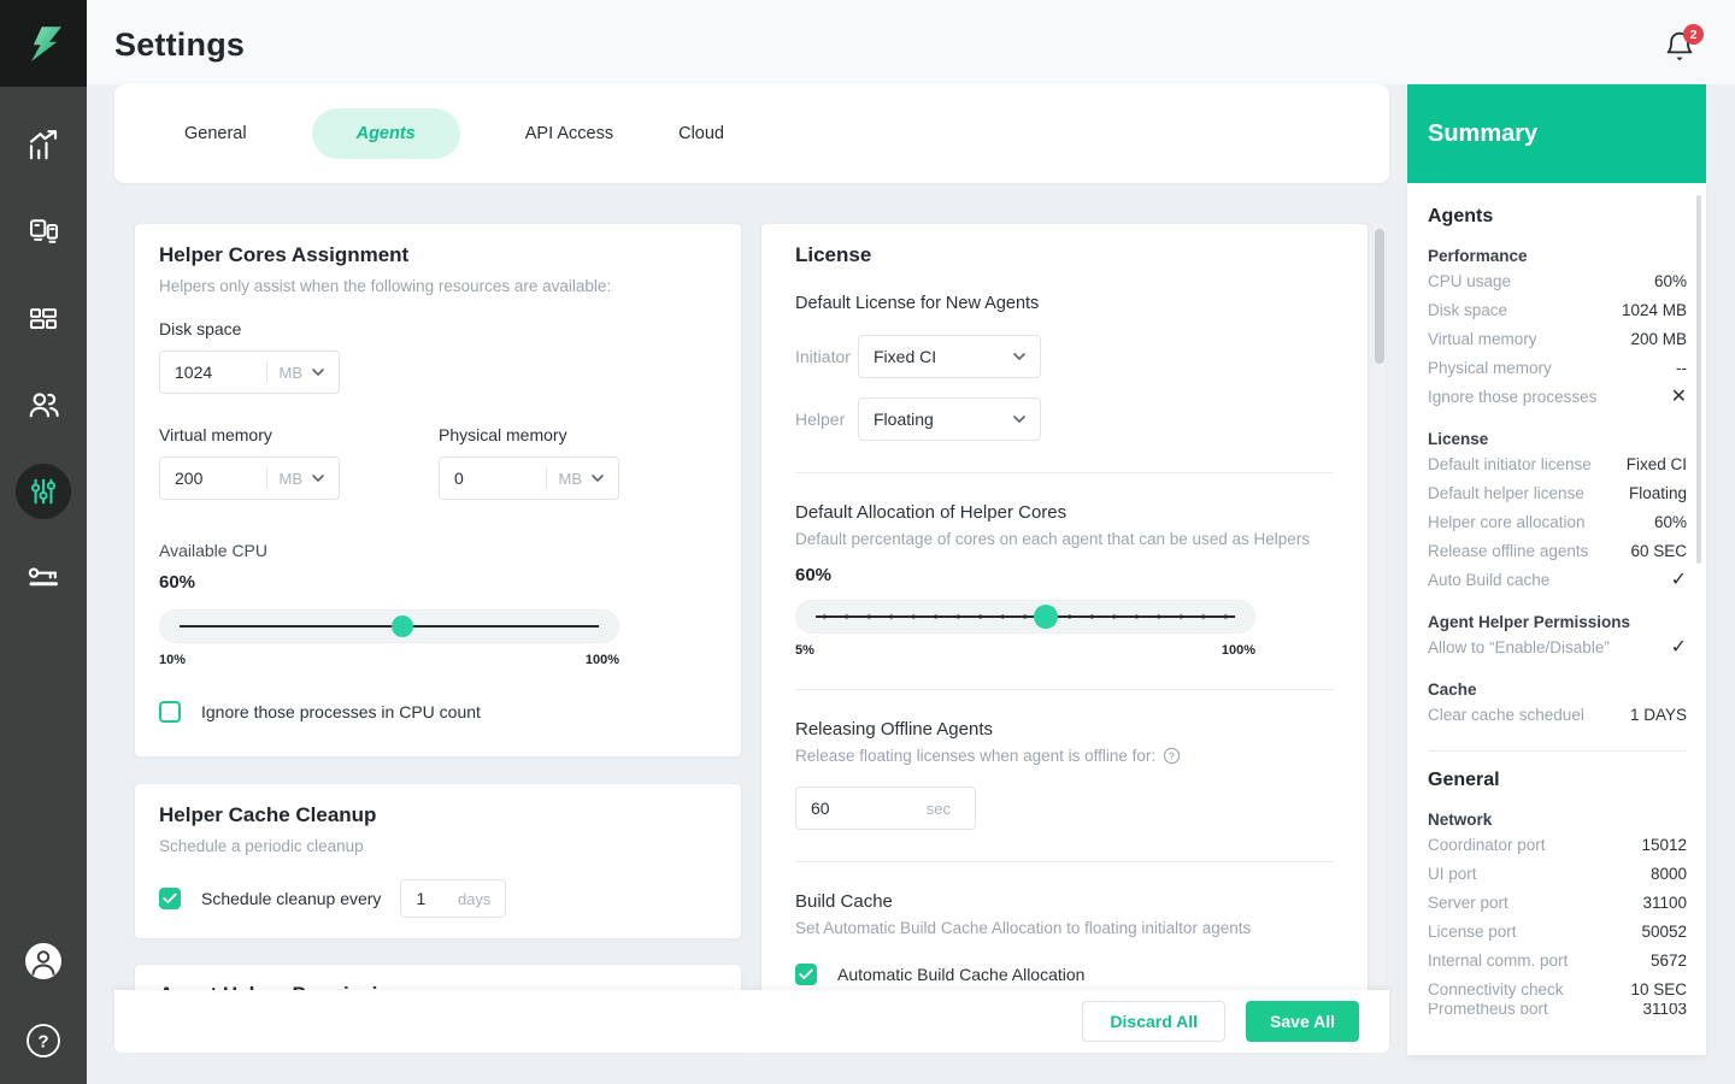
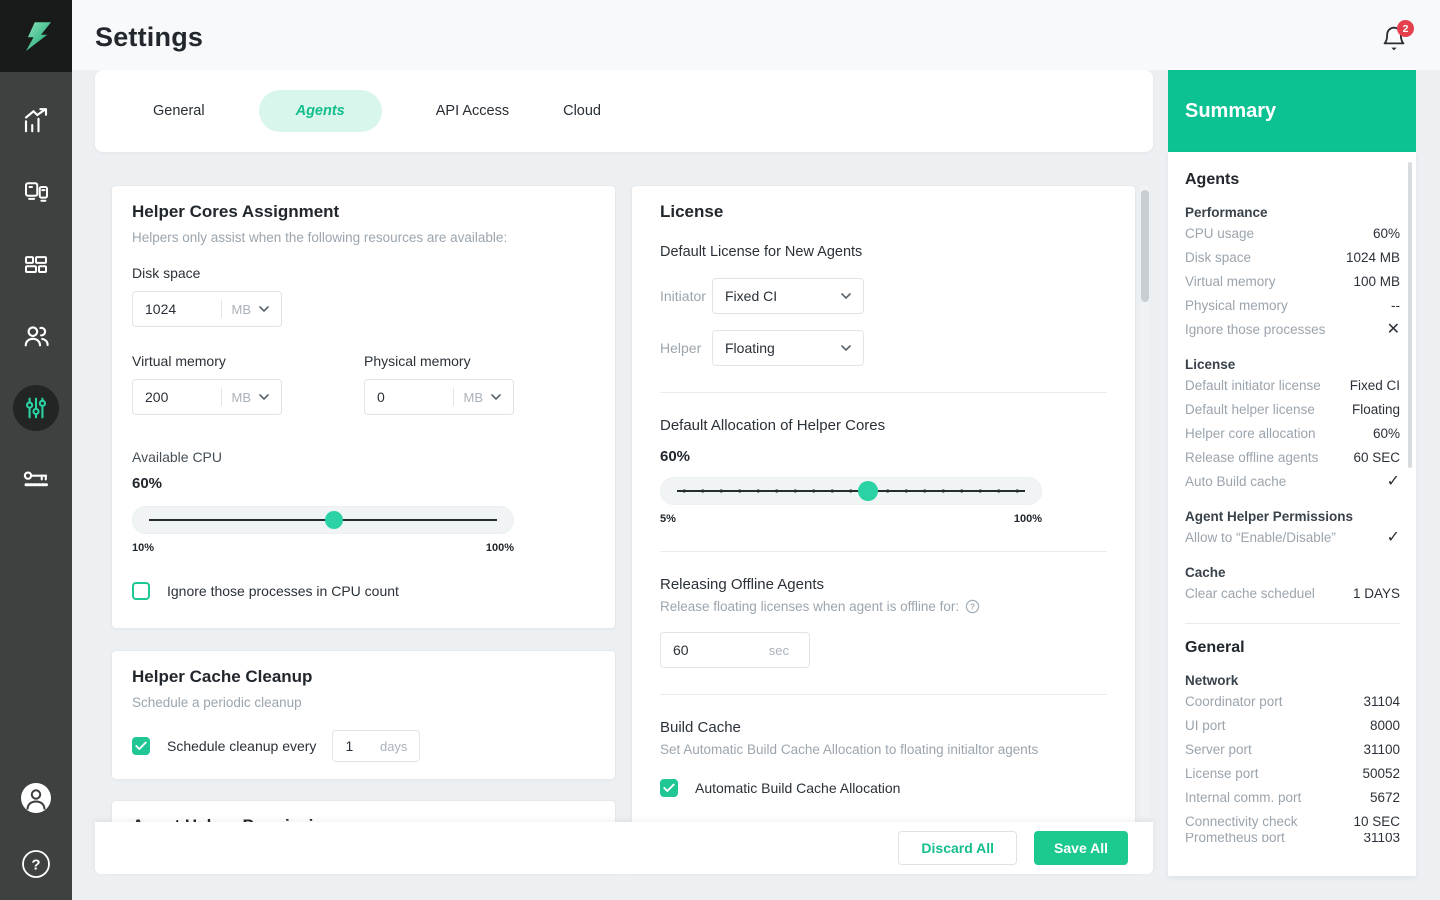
  ?
  Settings
  2
  General
  Agents
  API Access
  Cloud
  Helper Cores Assignment
  Helpers only assist when the following resources are available:
  Disk space
  1024
  MB
  Virtual memory
  200
  MB
  Physical memory
  0
  MB
  Available CPU
  60%
  10%
  100%
  Ignore those processes in CPU count
  Helper Cache Cleanup
  Schedule a periodic cleanup
  Schedule cleanup every
  1
  days
  License
  Default License for New Agents
  Initiator
  Fixed CI
  Helper
  Floating
  Default Allocation of Helper Cores
- Default percentage of cores on each agent that can be used as Helpers
  60%
  5%
  100%
  Releasing Offline Agents
  Release floating licenses when agent is offline for:
  ?
  60
  sec
  Build Cache
  Set Automatic Build Cache Allocation to floating initialtor agents
  Automatic Build Cache Allocation
  Discard All
  Save All
  Summary
  Agents
  Performance
  CPU usage
  60%
  Disk space
  1024 MB
  Virtual memory
- 200 MB
+ 100 MB
  Physical memory
  --
  Ignore those processes
  ✕
  License
  Default initiator license
  Fixed CI
  Default helper license
  Floating
  Helper core allocation
  60%
  Release offline agents
  60 SEC
  Auto Build cache
  ✓
  Agent Helper Permissions
  Allow to “Enable/Disable”
  ✓
  Cache
  Clear cache scheduel
  1 DAYS
  General
  Network
  Coordinator port
- 15012
+ 31104
  UI port
  8000
  Server port
  31100
  License port
  50052
  Internal comm. port
  5672
  Connectivity check
  10 SEC
  Prometheus port
  31103
